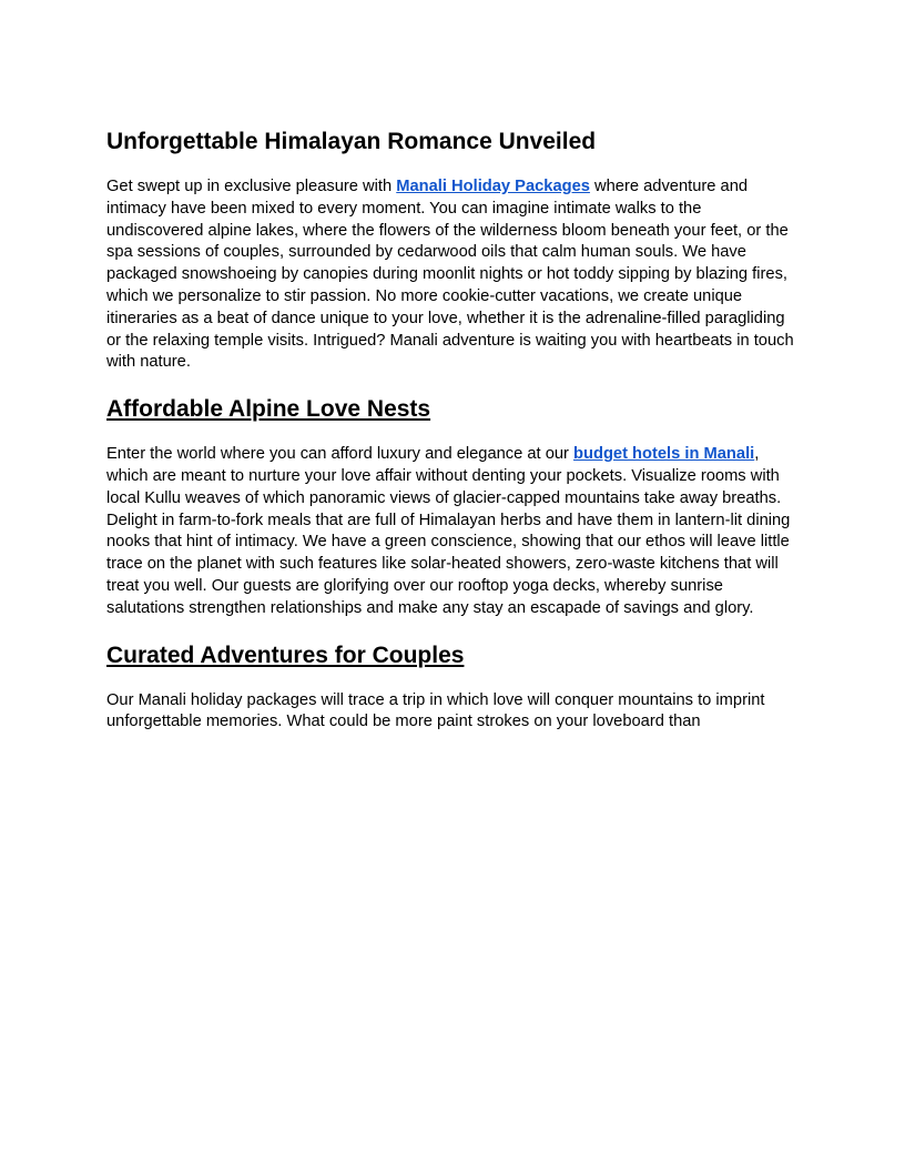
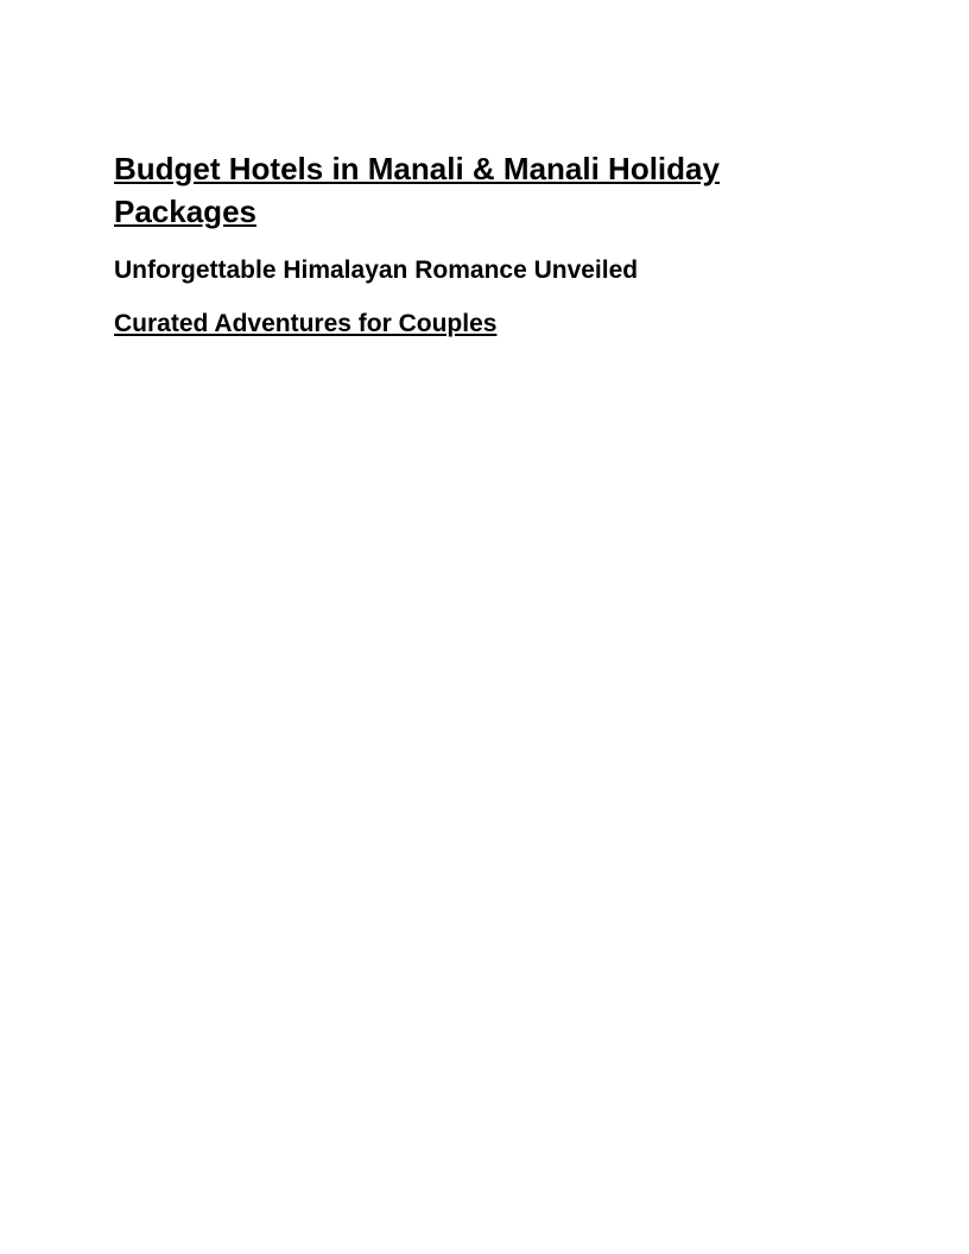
+ Budget Hotels in Manali & Manali Holiday Packages
  Unforgettable Himalayan Romance Unveiled
- Get swept up in exclusive pleasure with Manali Holiday Packages where adventure and intimacy have been mixed to every moment. You can imagine intimate walks to the undiscovered alpine lakes, where the flowers of the wilderness bloom beneath your feet, or the spa sessions of couples, surrounded by cedarwood oils that calm human souls. We have packaged snowshoeing by canopies during moonlit nights or hot toddy sipping by blazing fires, which we personalize to stir passion. No more cookie-cutter vacations, we create unique itineraries as a beat of dance unique to your love, whether it is the adrenaline-filled paragliding or the relaxing temple visits. Intrigued? Manali adventure is waiting you with heartbeats in touch with nature.
- Affordable Alpine Love Nests
- Enter the world where you can afford luxury and elegance at our budget hotels in Manali, which are meant to nurture your love affair without denting your pockets. Visualize rooms with local Kullu weaves of which panoramic views of glacier-capped mountains take away breaths. Delight in farm-to-fork meals that are full of Himalayan herbs and have them in lantern-lit dining nooks that hint of intimacy. We have a green conscience, showing that our ethos will leave little trace on the planet with such features like solar-heated showers, zero-waste kitchens that will treat you well. Our guests are glorifying over our rooftop yoga decks, whereby sunrise salutations strengthen relationships and make any stay an escapade of savings and glory.
  Curated Adventures for Couples
- Our Manali holiday packages will trace a trip in which love will conquer mountains to imprint unforgettable memories. What could be more paint strokes on your loveboard than
